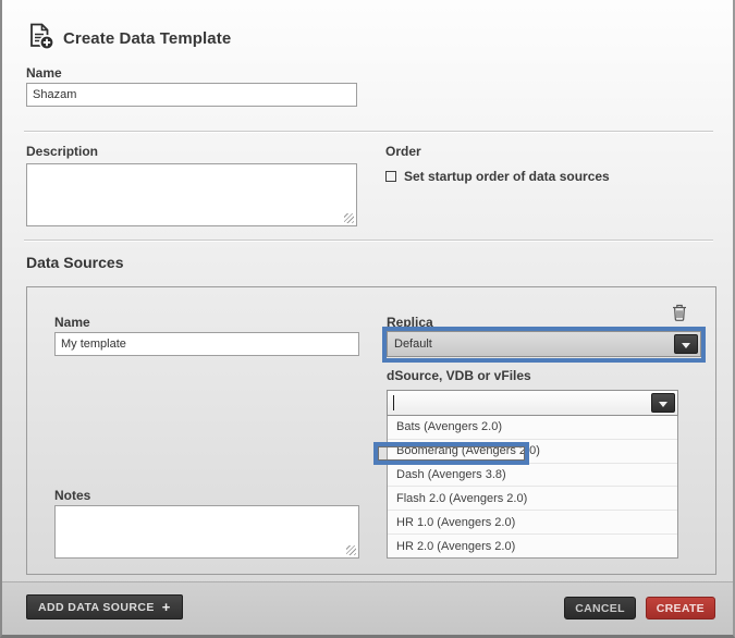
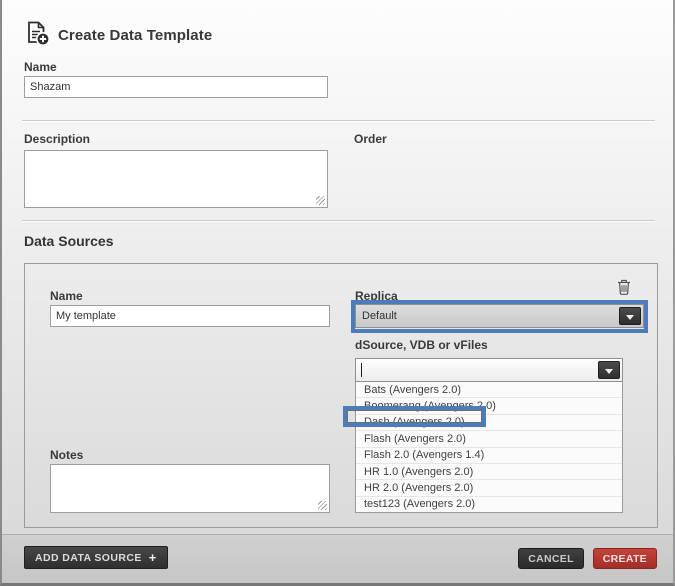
  Create Data Template
  Name
  Shazam
  Description
  Order
- Set startup order of data sources
  Data Sources
  Name
  My template
  Replica
  Default
  dSource, VDB or vFiles
  Bats (Avengers 2.0)
  Boomerang (Avengers 2.0)
- Dash (Avengers 3.8)
+ Dash (Avengers 2.0)
+ Flash (Avengers 2.0)
- Flash 2.0 (Avengers 2.0)
+ Flash 2.0 (Avengers 1.4)
  HR 1.0 (Avengers 2.0)
  HR 2.0 (Avengers 2.0)
+ test123 (Avengers 2.0)
  Notes
  ADD DATA SOURCE
  +
  CANCEL
  CREATE
